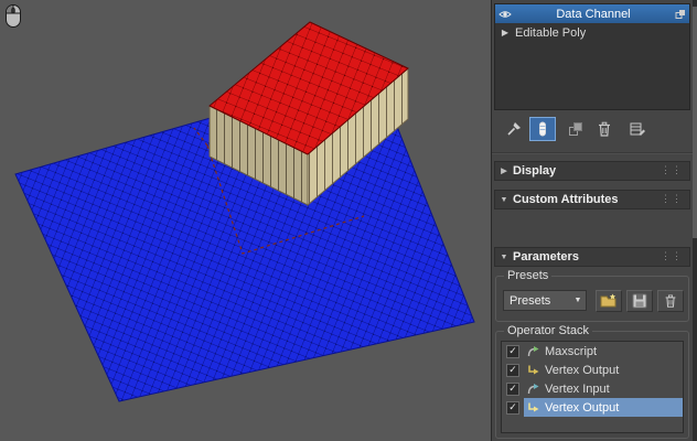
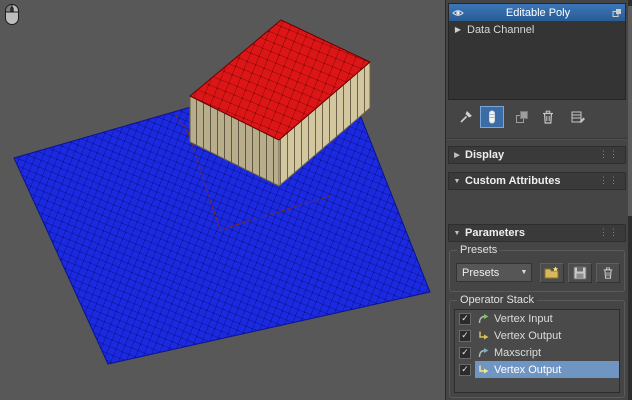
- Data Channel
+ Editable Poly
  ▶
- Editable Poly
+ Data Channel
  Display
  ⋮⋮
  Custom Attributes
  ⋮⋮
  Parameters
  ⋮⋮
  Presets
  Presets
  Operator Stack
  ✓
- Maxscript
+ Vertex Input
  ✓
  Vertex Output
  ✓
- Vertex Input
+ Maxscript
  ✓
  Vertex Output
